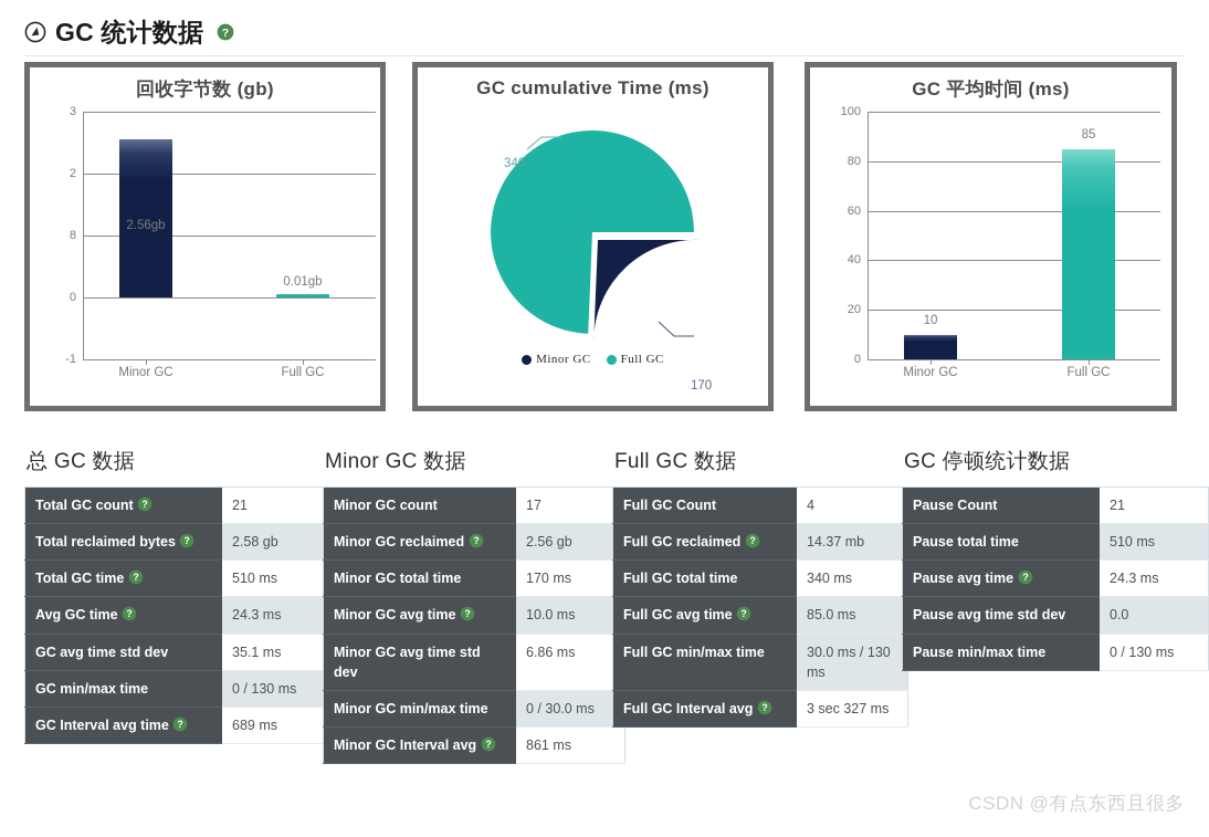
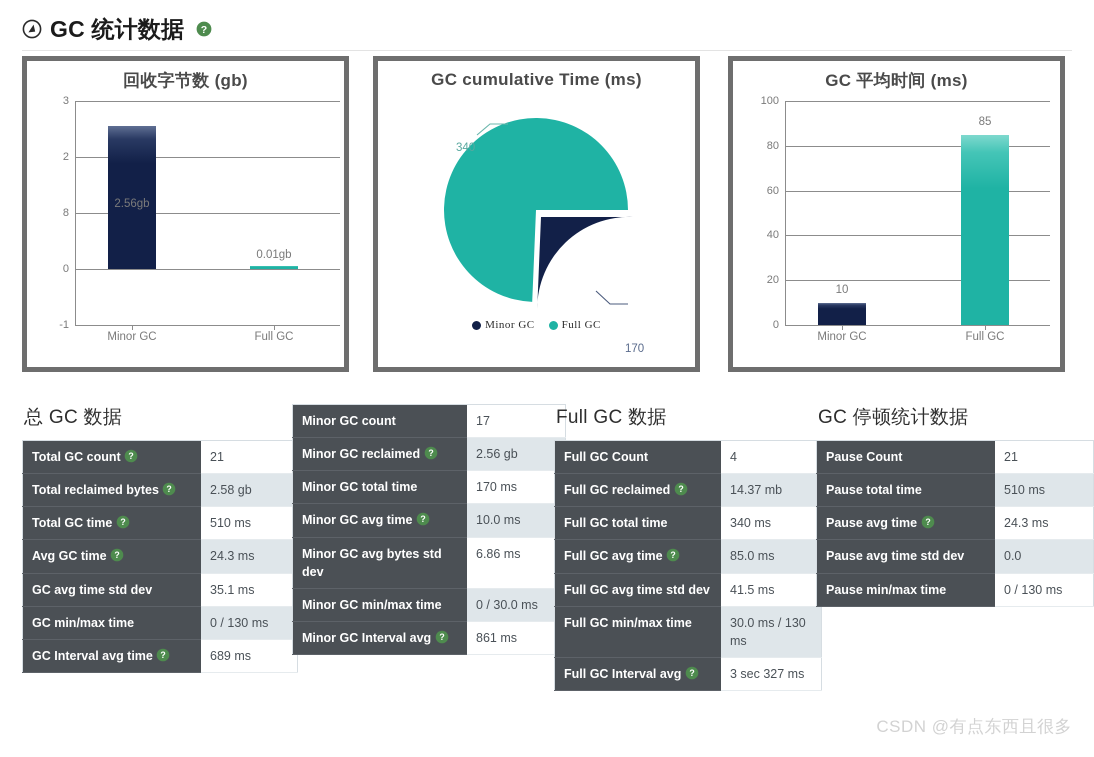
  GC 统计数据
  ?
  回收字节数 (gb)
  3
  2
  8
  0
  -1
  2.56gb
  0.01gb
  Minor GC
  Full GC
  GC cumulative Time (ms)
  340
  170
  Minor GC
  Full GC
  GC 平均时间 (ms)
  100
  80
  60
  40
  20
  0
  10
  85
  Minor GC
  Full GC
  总 GC 数据
  Total GC count ?	21
  Total reclaimed bytes ?	2.58 gb
  Total GC time ?	510 ms
  Avg GC time ?	24.3 ms
  GC avg time std dev	35.1 ms
  GC min/max time	0 / 130 ms
  GC Interval avg time ?	689 ms
- Minor GC 数据
  Minor GC count	17
  Minor GC reclaimed ?	2.56 gb
  Minor GC total time	170 ms
  Minor GC avg time ?	10.0 ms
- Minor GC avg time std dev	6.86 ms
+ Minor GC avg bytes std dev	6.86 ms
  Minor GC min/max time	0 / 30.0 ms
  Minor GC Interval avg ?	861 ms
  Full GC 数据
  Full GC Count	4
  Full GC reclaimed ?	14.37 mb
  Full GC total time	340 ms
  Full GC avg time ?	85.0 ms
+ Full GC avg time std dev	41.5 ms
  Full GC min/max time	30.0 ms / 130 ms
  Full GC Interval avg ?	3 sec 327 ms
  GC 停顿统计数据
  Pause Count	21
  Pause total time	510 ms
  Pause avg time ?	24.3 ms
  Pause avg time std dev	0.0
  Pause min/max time	0 / 130 ms
  CSDN @有点东西且很多
